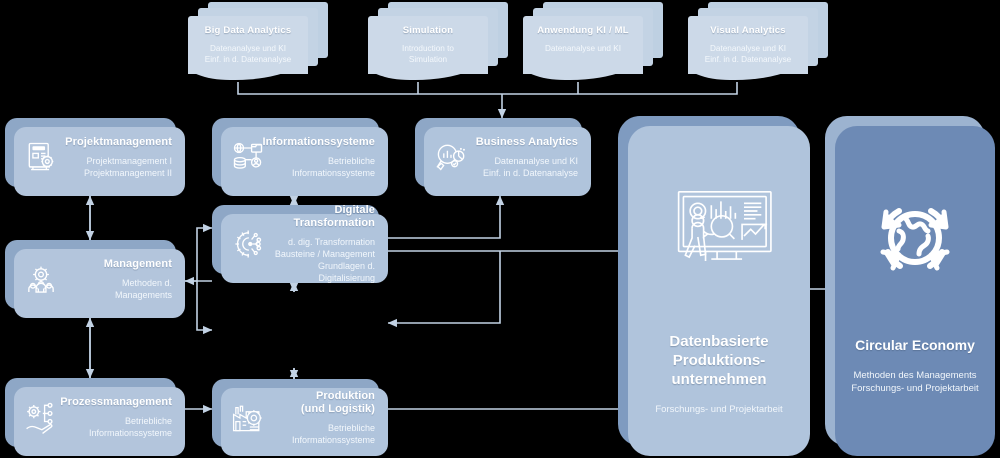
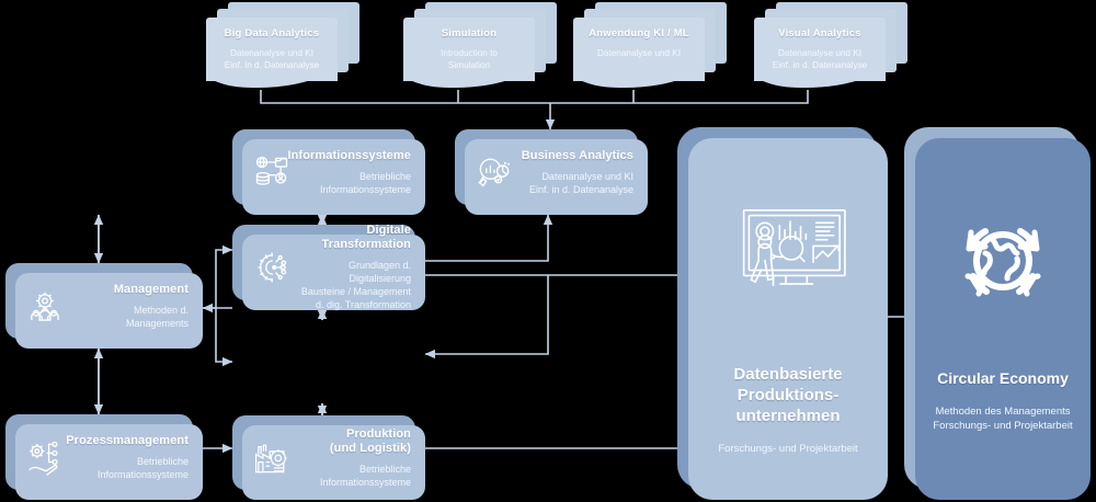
  Big Data Analytics
  Datenanalyse und KI
  Einf. in d. Datenanalyse
  Simulation
  Introduction to
  Simulation
  Anwendung KI / ML
  Datenanalyse und KI
  Visual Analytics
  Datenanalyse und KI
  Einf. in d. Datenanalyse
- Projektmanagement
- Projektmanagement I
- Projektmanagement II
  Management
  Methoden d.
  Managements
  Prozessmanagement
  Betriebliche
  Informationssysteme
  Informationssysteme
  Betriebliche
  Informationssysteme
  Digitale Transformation
- d. dig. Transformation
+ Grundlagen d. Digitalisierung
  Bausteine / Management
- Grundlagen d. Digitalisierung
+ d. dig. Transformation
  Produktion
  (und Logistik)
  Betriebliche
  Informationssysteme
  Business Analytics
  Datenanalyse und KI
  Einf. in d. Datenanalyse
  Datenbasierte
  Produktions-
  unternehmen
  Forschungs- und Projektarbeit
  Circular Economy
  Methoden des Managements
  Forschungs- und Projektarbeit
